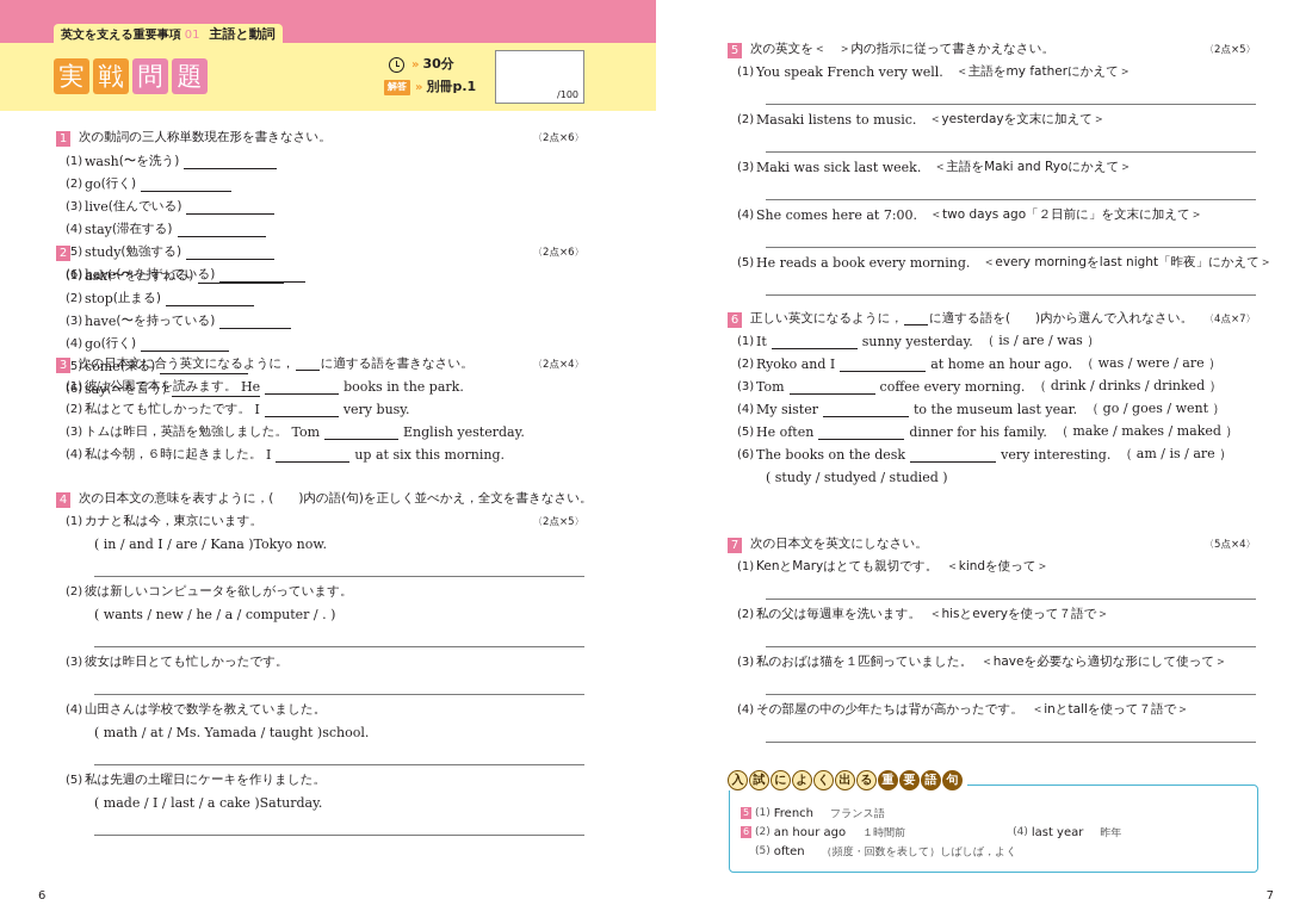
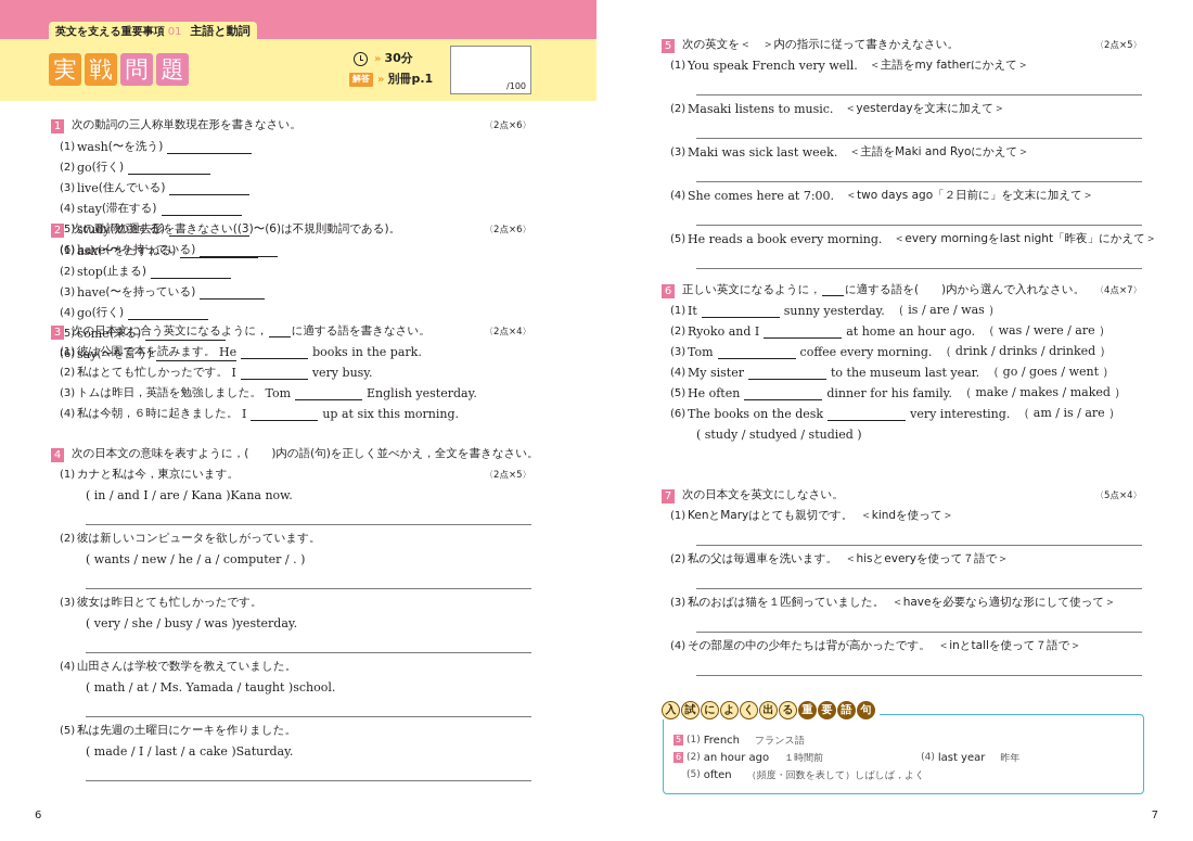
  英文を支える重要事項 01 主語と動詞
  実
  戦
  問
  題
  »
  30分
  解答
  »
  別冊p.1
  /100
  1
  次の動詞の三人称単数現在形を書きなさい。
  〈2点×6〉
  (1)
  wash
  (〜を洗う)
  (2)
  go
  (行く)
  (3)
  live
  (住んでいる)
  (4)
  stay
  (滞在する)
  study
  (勉強する)
  (6)
  have
  (〜を持っている)
  2
+ 次の動詞の過去形を書きなさい((3)〜(6)は不規則動詞である)。
  〈2点×6〉
  (1)
  ask
  (〜をたずねる)
  (2)
  stop
  (止まる)
  (3)
  have
  (〜を持っている)
  (4)
  go
  (行く)
  come
  (来る)
  (6)
  say
  (〜を言う)
  3
  次の日本文に合う英文になるように，
  に適する語を書きなさい。
  〈2点×4〉
  (1)
  彼は公園で本を読みます。
  He
  books in the park.
  (2)
  私はとても忙しかったです。
  I
  very busy.
  (3)
  トムは昨日，英語を勉強しました。
  Tom
  English yesterday.
  (4)
  私は今朝，６時に起きました。
  I
  up at six this morning.
  4
  次の日本文の意味を表すように，( )内の語(句)を正しく並べかえ，全文を書きなさい。
  (1)
  カナと私は今，東京にいます。
  〈2点×5〉
- ( in / and I / are / Kana )Tokyo now.
+ ( in / and I / are / Kana )Kana now.
  (2)
  彼は新しいコンピュータを欲しがっています。
  ( wants / new / he / a / computer / . )
  (3)
  彼女は昨日とても忙しかったです。
+ ( very / she / busy / was )yesterday.
  (4)
  山田さんは学校で数学を教えていました。
  ( math / at / Ms. Yamada / taught )school.
  (5)
  私は先週の土曜日にケーキを作りました。
  ( made / I / last / a cake )Saturday.
  6
  5
  次の英文を＜ ＞内の指示に従って書きかえなさい。
  〈2点×5〉
  (1)
  You speak French very well.
  ＜主語をmy fatherにかえて＞
  (2)
  Masaki listens to music.
  ＜yesterdayを文末に加えて＞
  (3)
  Maki was sick last week.
  ＜主語をMaki and Ryoにかえて＞
  (4)
  She comes here at 7:00.
  ＜two days ago「２日前に」を文末に加えて＞
  (5)
  He reads a book every morning.
  ＜every morningをlast night「昨夜」にかえて＞
  6
  正しい英文になるように，
  に適する語を( )内から選んで入れなさい。
  〈4点×7〉
  (1)
  It
  sunny yesterday.
  （ is / are / was ）
  (2)
  Ryoko and I
  at home an hour ago.
  （ was / were / are ）
  (3)
  Tom
  coffee every morning.
  （ drink / drinks / drinked ）
  (4)
  My sister
  to the museum last year.
  （ go / goes / went ）
  (5)
  He often
  dinner for his family.
  （ make / makes / maked ）
  (6)
  The books on the desk
  very interesting.
  （ am / is / are ）
  ( study / studyed / studied )
  7
  次の日本文を英文にしなさい。
  〈5点×4〉
  (1)
  KenとMaryはとても親切です。
  ＜kindを使って＞
  (2)
  私の父は毎週車を洗います。
  ＜hisとeveryを使って７語で＞
  (3)
  私のおばは猫を１匹飼っていました。
  ＜haveを必要なら適切な形にして使って＞
  (4)
  その部屋の中の少年たちは背が高かったです。
  ＜inとtallを使って７語で＞
  7
  入
  試
  に
  よ
  く
  出
  る
  重
  要
  語
  句
  5
  (1)
  French
  フランス語
  6
  (2)
  an hour ago
  １時間前
  (4)
  last year
  昨年
  (5)
  often
  （頻度・回数を表して）しばしば，よく
